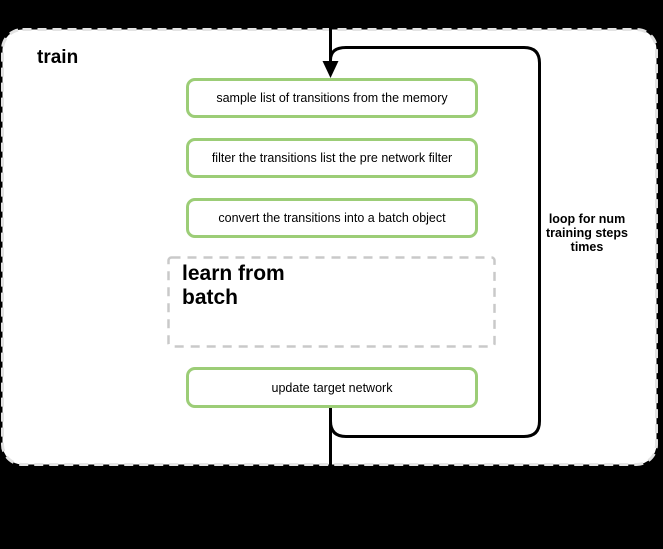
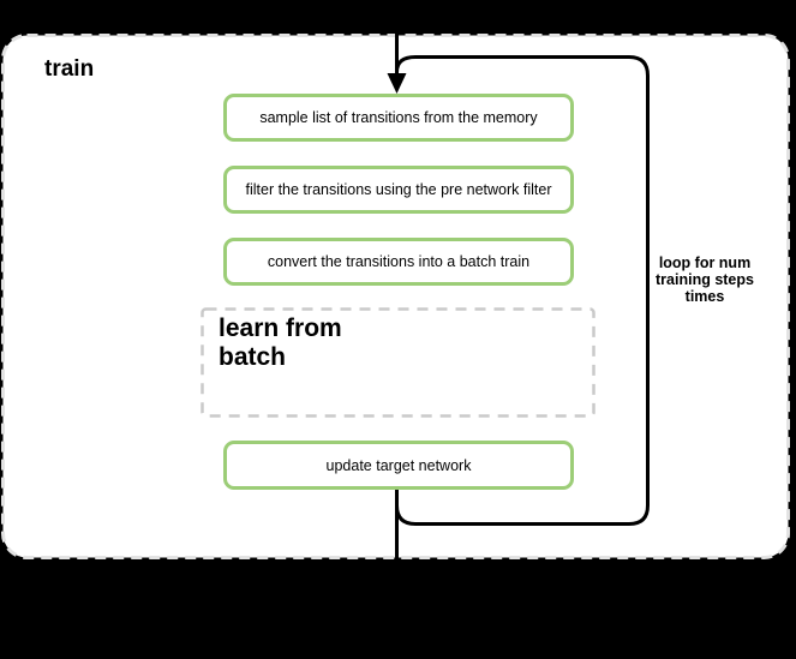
  train
  sample list of transitions from the memory
- filter the transitions list the pre network filter
+ filter the transitions using the pre network filter
- convert the transitions into a batch object
+ convert the transitions into a batch train
  learn from
  batch
  update target network
  loop for num
  training steps
  times
